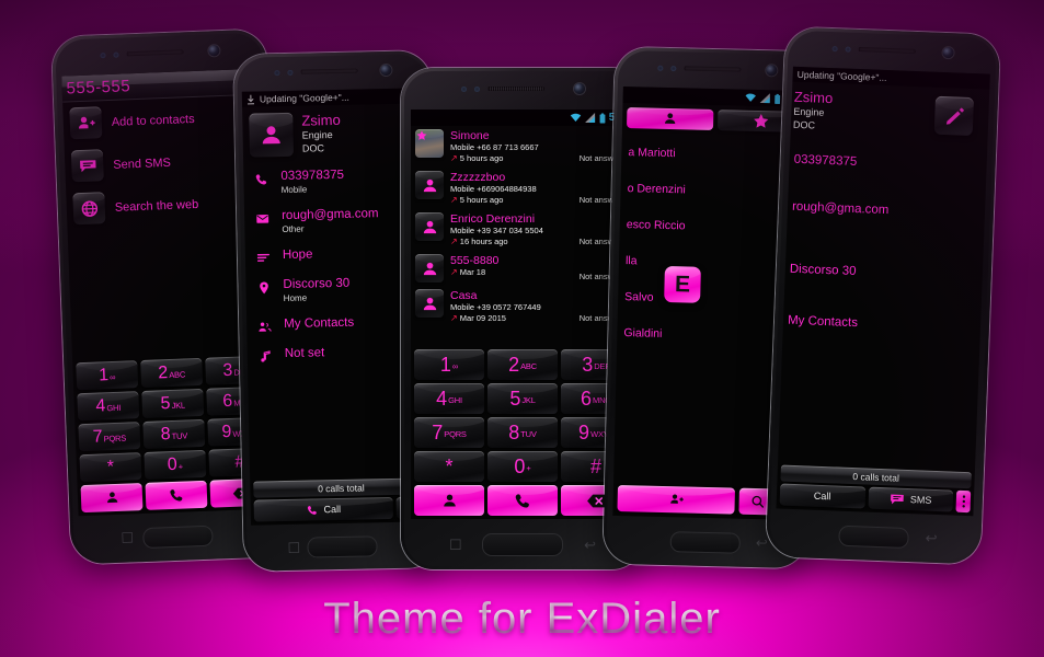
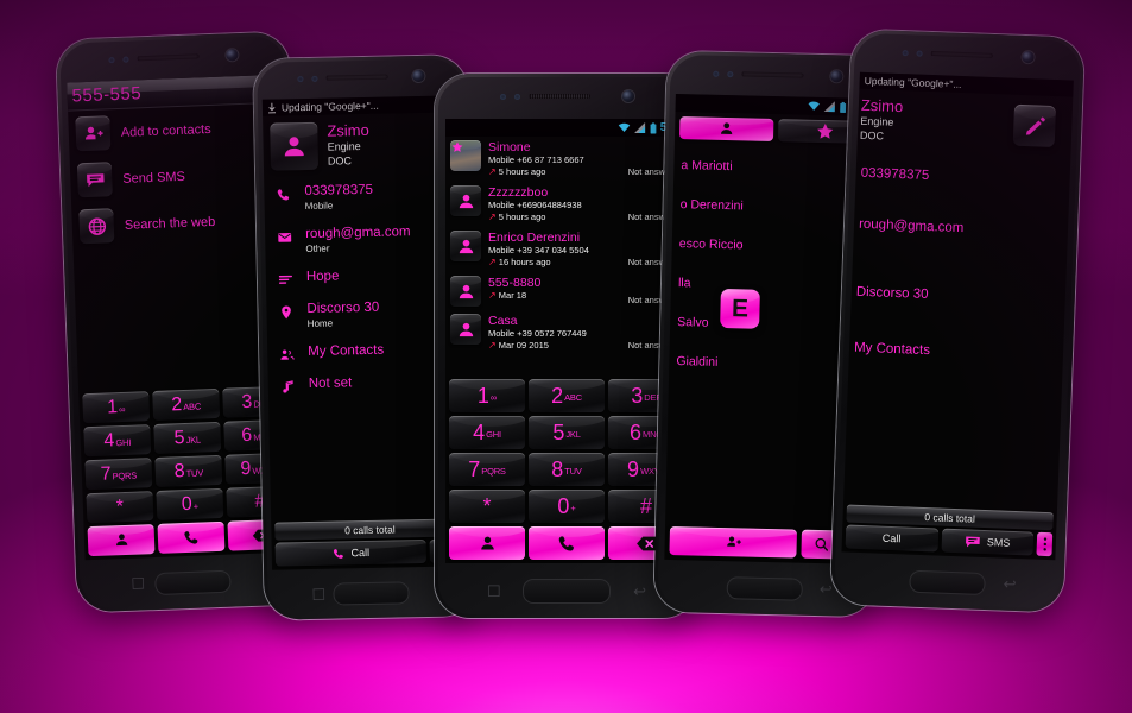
- Theme for ExDialer
